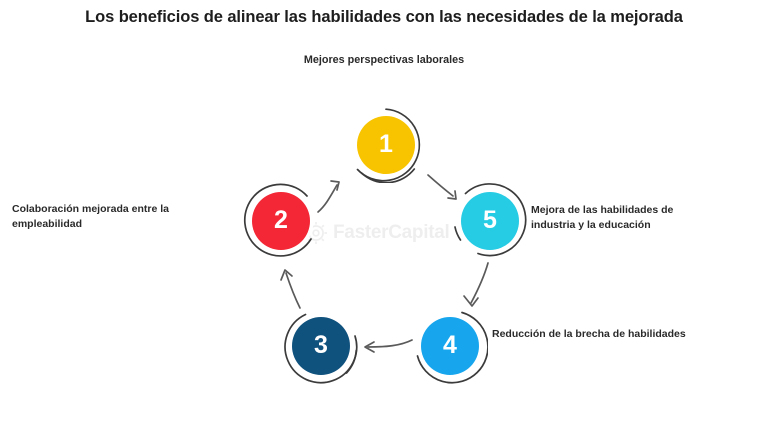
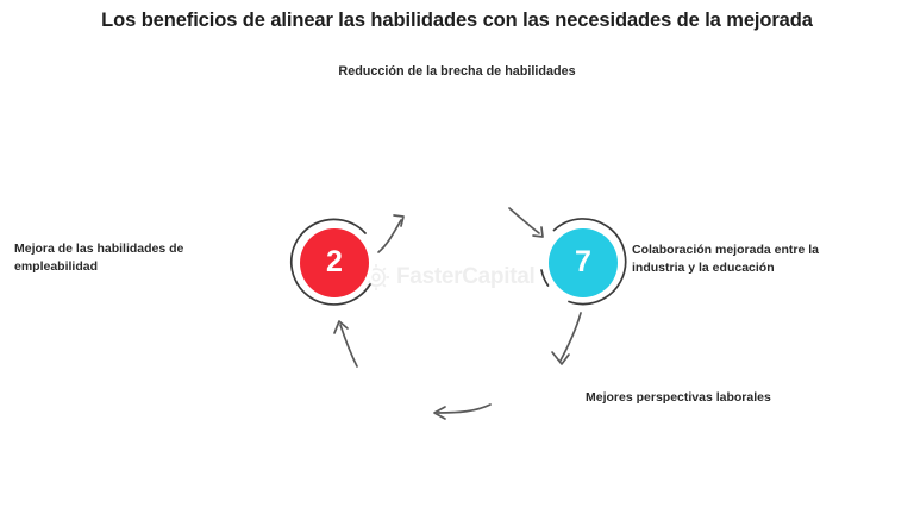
  Los beneficios de alinear las habilidades con las necesidades de la mejorada
- 1
  2
- 3
- 4
- 5
+ 7
- Mejores perspectivas laborales
+ Reducción de la brecha de habilidades
- Colaboración mejorada entre la
+ Mejora de las habilidades de
  empleabilidad
- Reducción de la brecha de habilidades
+ Mejores perspectivas laborales
- Mejora de las habilidades de
+ Colaboración mejorada entre la
  industria y la educación
